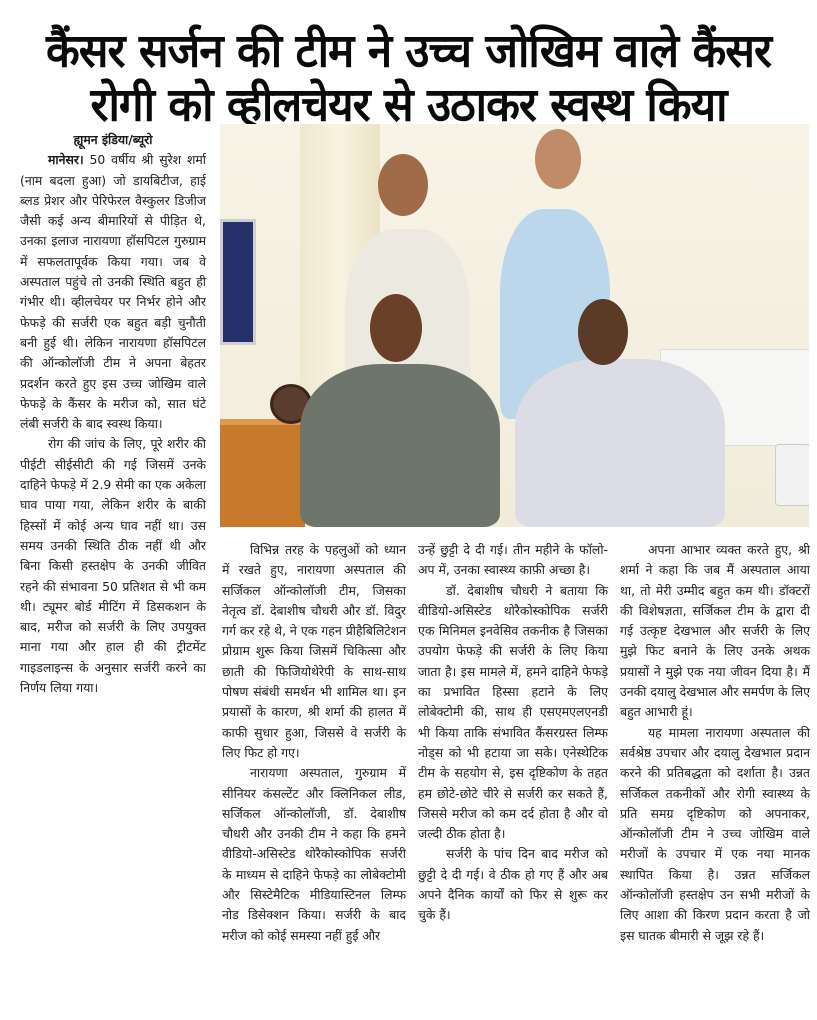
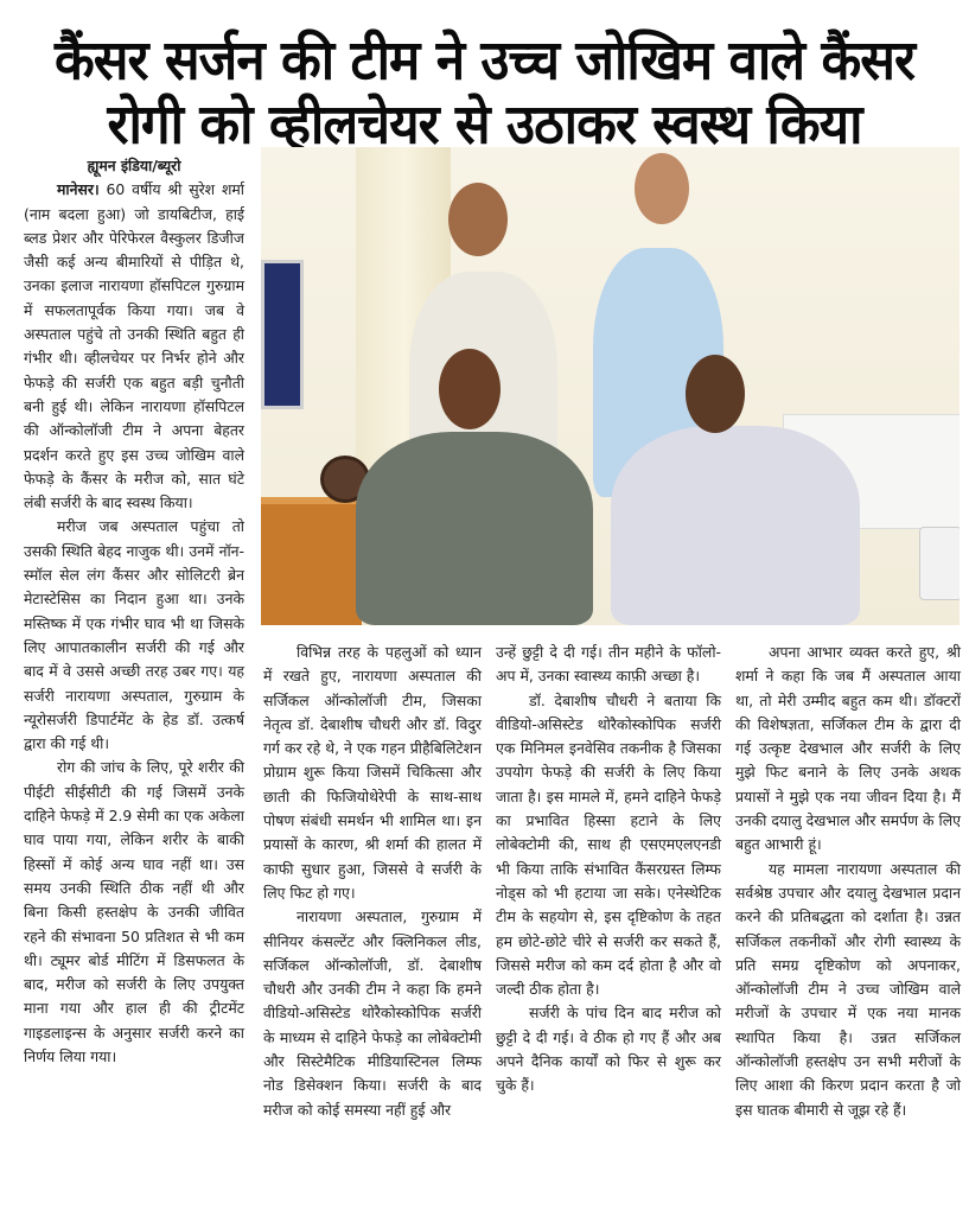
  कैंसर सर्जन की टीम ने उच्च जोखिम वाले कैंसर
  रोगी को व्हीलचेयर से उठाकर स्वस्थ किया
  ह्यूमन इंडिया/ब्यूरो
- मानेसर। 50 वर्षीय श्री सुरेश शर्मा (नाम बदला हुआ) जो डायबिटीज, हाई ब्लड प्रेशर और पेरिफेरल वैस्कुलर डिजीज जैसी कई अन्य बीमारियों से पीड़ित थे, उनका इलाज नारायणा हॉसपिटल गुरुग्राम में सफलतापूर्वक किया गया। जब वे अस्पताल पहुंचे तो उनकी स्थिति बहुत ही गंभीर थी। व्हीलचेयर पर निर्भर होने और फेफड़े की सर्जरी एक बहुत बड़ी चुनौती बनी हुई थी। लेकिन नारायणा हॉसपिटल की ऑन्कोलॉजी टीम ने अपना बेहतर प्रदर्शन करते हुए इस उच्च जोखिम वाले फेफड़े के कैंसर के मरीज को, सात घंटे लंबी सर्जरी के बाद स्वस्थ किया।
+ मानेसर। 60 वर्षीय श्री सुरेश शर्मा (नाम बदला हुआ) जो डायबिटीज, हाई ब्लड प्रेशर और पेरिफेरल वैस्कुलर डिजीज जैसी कई अन्य बीमारियों से पीड़ित थे, उनका इलाज नारायणा हॉसपिटल गुरुग्राम में सफलतापूर्वक किया गया। जब वे अस्पताल पहुंचे तो उनकी स्थिति बहुत ही गंभीर थी। व्हीलचेयर पर निर्भर होने और फेफड़े की सर्जरी एक बहुत बड़ी चुनौती बनी हुई थी। लेकिन नारायणा हॉसपिटल की ऑन्कोलॉजी टीम ने अपना बेहतर प्रदर्शन करते हुए इस उच्च जोखिम वाले फेफड़े के कैंसर के मरीज को, सात घंटे लंबी सर्जरी के बाद स्वस्थ किया।
+ मरीज जब अस्पताल पहुंचा तो उसकी स्थिति बेहद नाजुक थी। उनमें नॉन-स्मॉल सेल लंग कैंसर और सोलिटरी ब्रेन मेटास्टेसिस का निदान हुआ था। उनके मस्तिष्क में एक गंभीर घाव भी था जिसके लिए आपातकालीन सर्जरी की गई और बाद में वे उससे अच्छी तरह उबर गए। यह सर्जरी नारायणा अस्पताल, गुरुग्राम के न्यूरोसर्जरी डिपार्टमेंट के हेड डॉ. उत्कर्ष द्वारा की गई थी।
- रोग की जांच के लिए, पूरे शरीर की पीईटी सीईसीटी की गई जिसमें उनके दाहिने फेफड़े में 2.9 सेमी का एक अकेला घाव पाया गया, लेकिन शरीर के बाकी हिस्सों में कोई अन्य घाव नहीं था। उस समय उनकी स्थिति ठीक नहीं थी और बिना किसी हस्तक्षेप के उनकी जीवित रहने की संभावना 50 प्रतिशत से भी कम थी। ट्यूमर बोर्ड मीटिंग में डिसकशन के बाद, मरीज को सर्जरी के लिए उपयुक्त माना गया और हाल ही की ट्रीटमेंट गाइडलाइन्स के अनुसार सर्जरी करने का निर्णय लिया गया।
+ रोग की जांच के लिए, पूरे शरीर की पीईटी सीईसीटी की गई जिसमें उनके दाहिने फेफड़े में 2.9 सेमी का एक अकेला घाव पाया गया, लेकिन शरीर के बाकी हिस्सों में कोई अन्य घाव नहीं था। उस समय उनकी स्थिति ठीक नहीं थी और बिना किसी हस्तक्षेप के उनकी जीवित रहने की संभावना 50 प्रतिशत से भी कम थी। ट्यूमर बोर्ड मीटिंग में डिसफलत के बाद, मरीज को सर्जरी के लिए उपयुक्त माना गया और हाल ही की ट्रीटमेंट गाइडलाइन्स के अनुसार सर्जरी करने का निर्णय लिया गया।
  विभिन्न तरह के पहलुओं को ध्यान में रखते हुए, नारायणा अस्पताल की सर्जिकल ऑन्कोलॉजी टीम, जिसका नेतृत्व डॉ. देबाशीष चौधरी और डॉ. विदुर गर्ग कर रहे थे, ने एक गहन प्रीहैबिलिटेशन प्रोग्राम शुरू किया जिसमें चिकित्सा और छाती की फिजियोथेरेपी के साथ-साथ पोषण संबंधी समर्थन भी शामिल था। इन प्रयासों के कारण, श्री शर्मा की हालत में काफी सुधार हुआ, जिससे वे सर्जरी के लिए फिट हो गए।
  नारायणा अस्पताल, गुरुग्राम में सीनियर कंसल्टेंट और क्लिनिकल लीड, सर्जिकल ऑन्कोलॉजी, डॉ. देबाशीष चौधरी और उनकी टीम ने कहा कि हमने वीडियो-असिस्टेड थोरैकोस्कोपिक सर्जरी के माध्यम से दाहिने फेफड़े का लोबेक्टोमी और सिस्टेमैटिक मीडियास्टिनल लिम्फ नोड डिसेक्शन किया। सर्जरी के बाद मरीज को कोई समस्या नहीं हुई और
  उन्हें छुट्टी दे दी गई। तीन महीने के फॉलो-अप में, उनका स्वास्थ्य काफ़ी अच्छा है।
  डॉ. देबाशीष चौधरी ने बताया कि वीडियो-असिस्टेड थोरैकोस्कोपिक सर्जरी एक मिनिमल इनवेसिव तकनीक है जिसका उपयोग फेफड़े की सर्जरी के लिए किया जाता है। इस मामले में, हमने दाहिने फेफड़े का प्रभावित हिस्सा हटाने के लिए लोबेक्टोमी की, साथ ही एसएमएलएनडी भी किया ताकि संभावित कैंसरग्रस्त लिम्फ नोड्स को भी हटाया जा सके। एनेस्थेटिक टीम के सहयोग से, इस दृष्टिकोण के तहत हम छोटे-छोटे चीरे से सर्जरी कर सकते हैं, जिससे मरीज को कम दर्द होता है और वो जल्दी ठीक होता है।
  सर्जरी के पांच दिन बाद मरीज को छुट्टी दे दी गई। वे ठीक हो गए हैं और अब अपने दैनिक कार्यों को फिर से शुरू कर चुके हैं।
  अपना आभार व्यक्त करते हुए, श्री शर्मा ने कहा कि जब मैं अस्पताल आया था, तो मेरी उम्मीद बहुत कम थी। डॉक्टरों की विशेषज्ञता, सर्जिकल टीम के द्वारा दी गई उत्कृष्ट देखभाल और सर्जरी के लिए मुझे फिट बनाने के लिए उनके अथक प्रयासों ने मुझे एक नया जीवन दिया है। मैं उनकी दयालु देखभाल और समर्पण के लिए बहुत आभारी हूं।
  यह मामला नारायणा अस्पताल की सर्वश्रेष्ठ उपचार और दयालु देखभाल प्रदान करने की प्रतिबद्धता को दर्शाता है। उन्नत सर्जिकल तकनीकों और रोगी स्वास्थ्य के प्रति समग्र दृष्टिकोण को अपनाकर, ऑन्कोलॉजी टीम ने उच्च जोखिम वाले मरीजों के उपचार में एक नया मानक स्थापित किया है। उन्नत सर्जिकल ऑन्कोलॉजी हस्तक्षेप उन सभी मरीजों के लिए आशा की किरण प्रदान करता है जो इस घातक बीमारी से जूझ रहे हैं।
